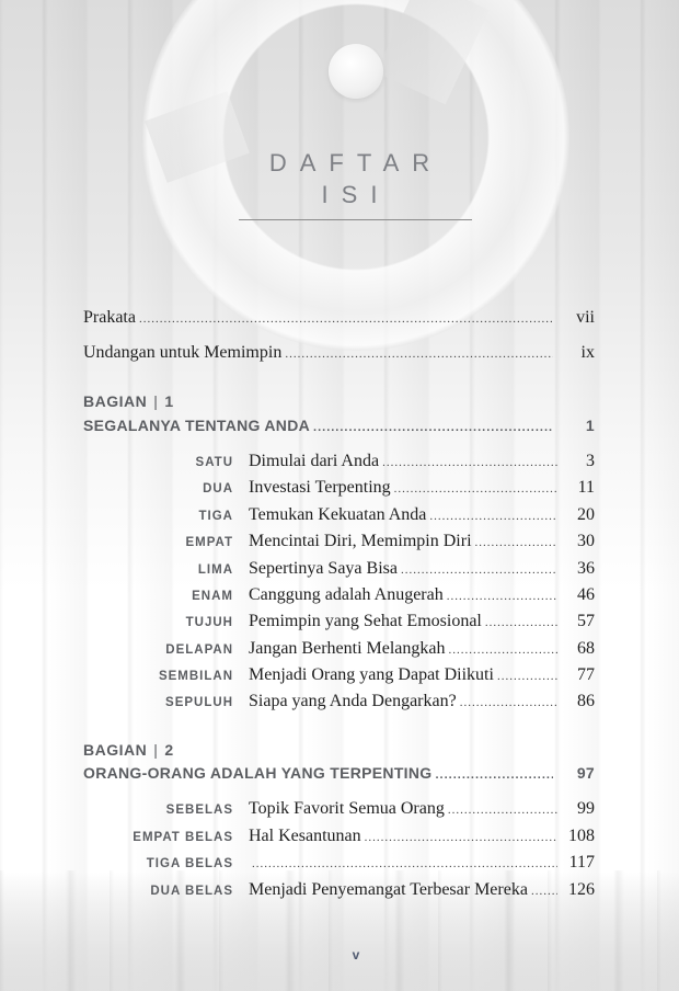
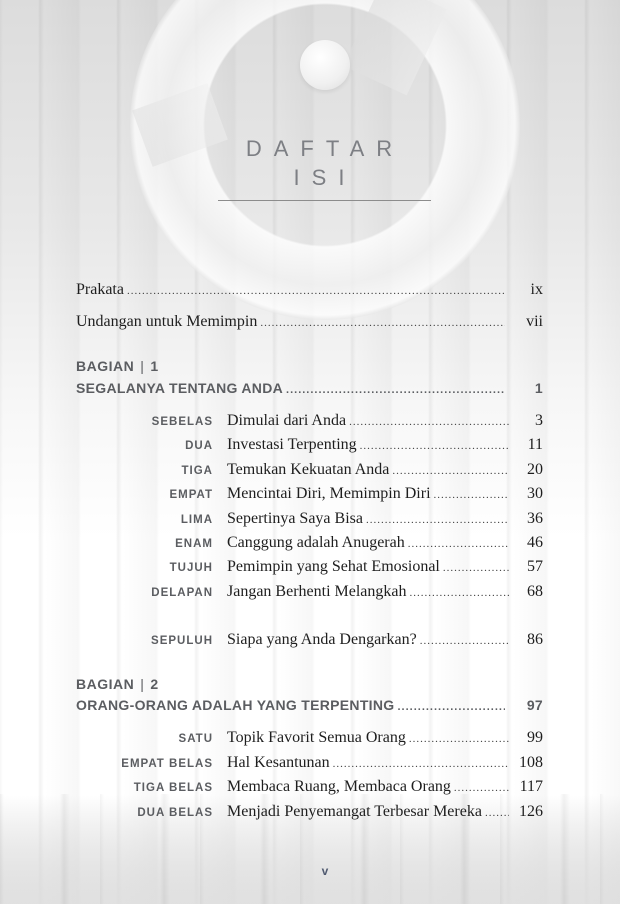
  DAFTAR
  ISI
  Prakata
- vii
+ ix
  Undangan untuk Memimpin
- ix
+ vii
  BAGIAN | 1
  SEGALANYA TENTANG ANDA
  1
- SATU
+ SEBELAS
  Dimulai dari Anda
  3
  DUA
  Investasi Terpenting
  11
  TIGA
  Temukan Kekuatan Anda
  20
  EMPAT
  Mencintai Diri, Memimpin Diri
  30
  LIMA
  Sepertinya Saya Bisa
  36
  ENAM
  Canggung adalah Anugerah
  46
  TUJUH
  Pemimpin yang Sehat Emosional
  57
  DELAPAN
  Jangan Berhenti Melangkah
  68
- SEMBILAN
- Menjadi Orang yang Dapat Diikuti
- 77
  SEPULUH
  Siapa yang Anda Dengarkan?
  86
  BAGIAN | 2
  ORANG-ORANG ADALAH YANG TERPENTING
  97
- SEBELAS
+ SATU
  Topik Favorit Semua Orang
  99
  EMPAT BELAS
  Hal Kesantunan
  108
  TIGA BELAS
+ Membaca Ruang, Membaca Orang
  117
  DUA BELAS
  Menjadi Penyemangat Terbesar Mereka
  126
  v
